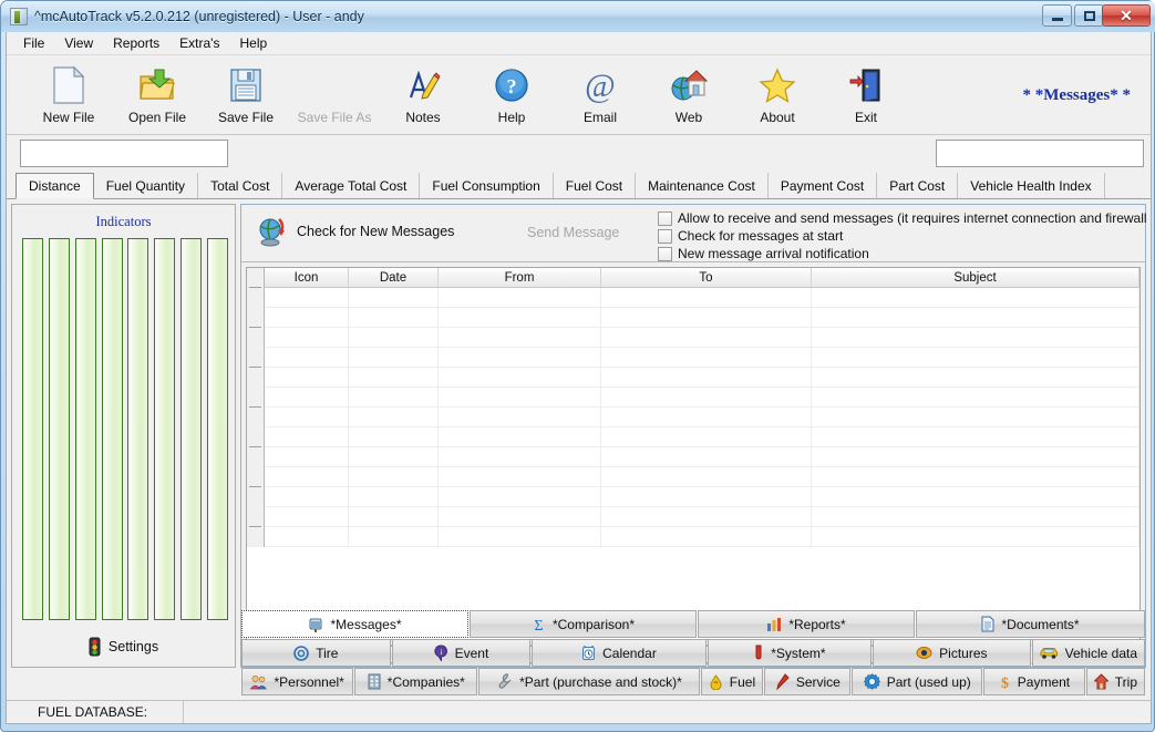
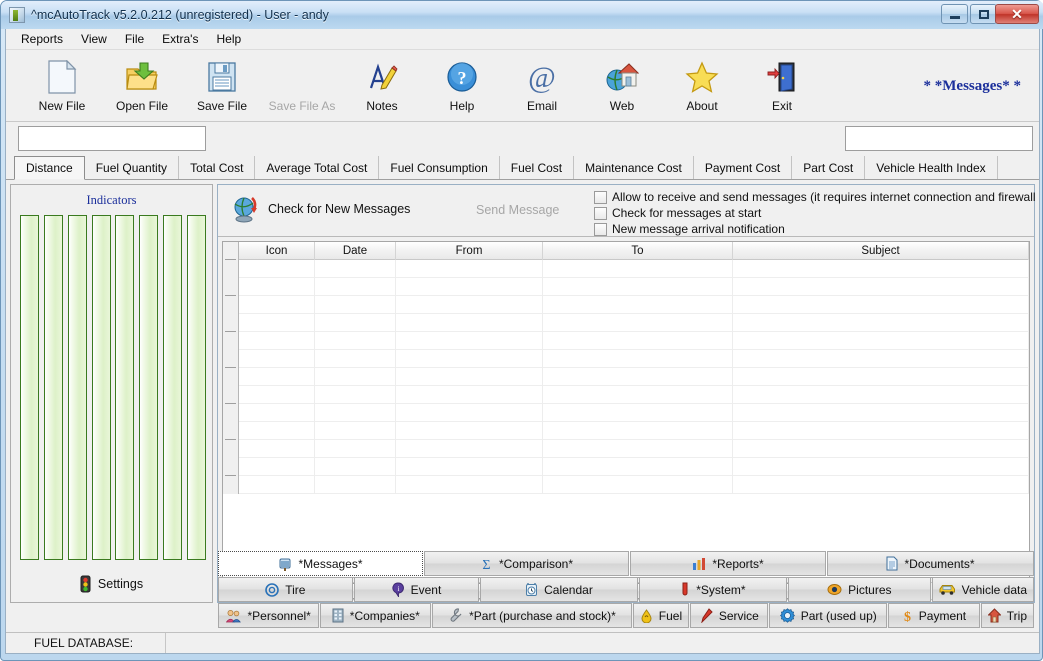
  ^mcAutoTrack v5.2.0.212 (unregistered) - User - andy
  ✕
- File
+ Reports
  View
- Reports
+ File
  Extra's
  Help
  New File
  Open File
  Save File
  Save File As
  Notes
  ?
  Help
  @
  Email
  Web
  About
  Exit
  * *Messages* *
  Distance
  Fuel Quantity
  Total Cost
  Average Total Cost
  Fuel Consumption
  Fuel Cost
  Maintenance Cost
  Payment Cost
  Part Cost
  Vehicle Health Index
  Indicators
  Settings
  Check for New Messages
  Send Message
  Allow to receive and send messages (it requires internet connection and firewall
  Check for messages at start
  New message arrival notification
  Icon
  Date
  From
  To
  Subject
  *Messages*
  Σ
  *Comparison*
  *Reports*
  *Documents*
  Tire
  i
  Event
  Calendar
  *System*
  Pictures
  Vehicle data
  *Personnel*
  *Companies*
  *Part (purchase and stock)*
  Fuel
  Service
  Part (used up)
  $
  Payment
  Trip
  FUEL DATABASE:
